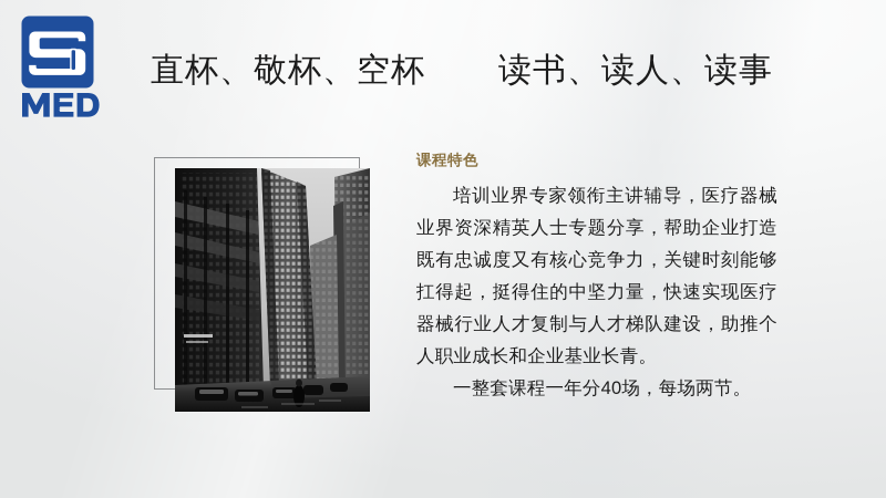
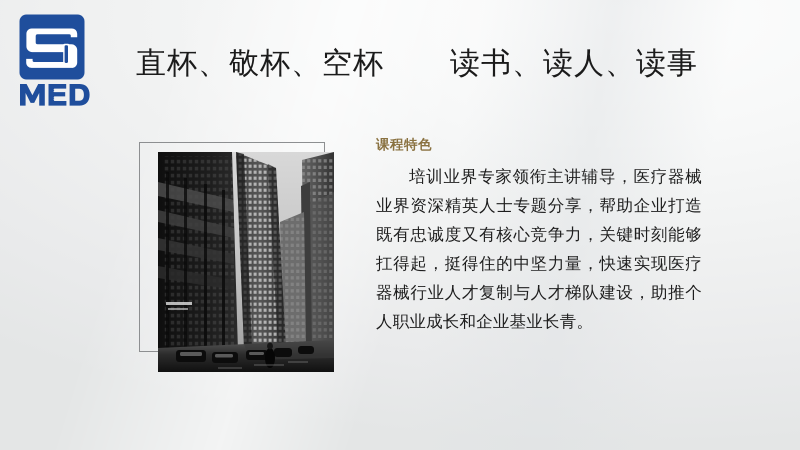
  直杯、敬杯、空杯
  读书、读人、读事
  课程特色
  培训业界专家领衔主讲辅导，医疗器械业界资深精英人士专题分享，帮助企业打造既有忠诚度又有核心竞争力，关键时刻能够扛得起，挺得住的中坚力量，快速实现医疗器械行业人才复制与人才梯队建设，助推个人职业成长和企业基业长青。
- 一整套课程一年分40场，每场两节。
